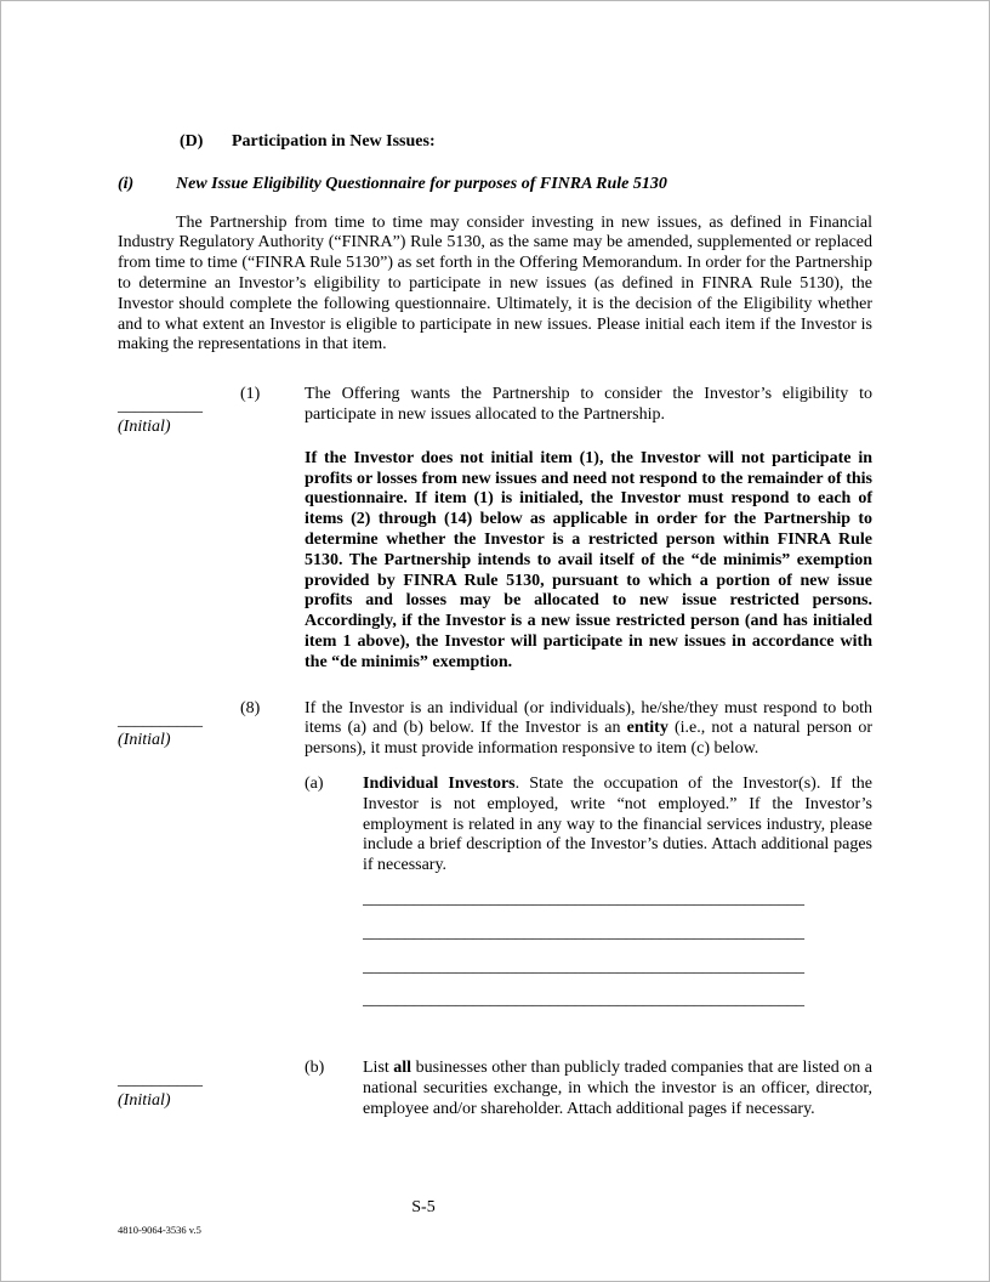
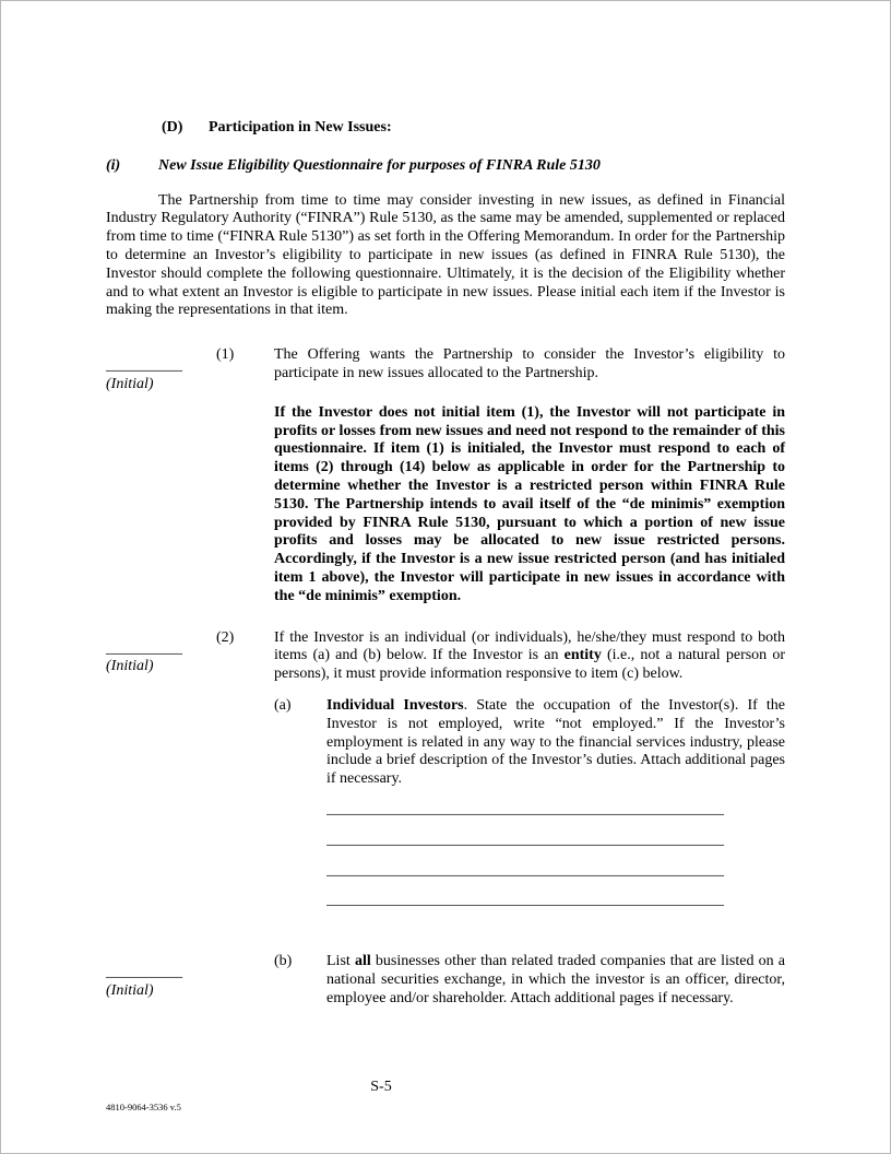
  (D) Participation in New Issues:
  (i) New Issue Eligibility Questionnaire for purposes of FINRA Rule 5130
  The Partnership from time to time may consider investing in new issues, as defined in Financial Industry Regulatory Authority (“FINRA”) Rule 5130, as the same may be amended, supplemented or replaced from time to time (“FINRA Rule 5130”) as set forth in the Offering Memorandum. In order for the Partnership to determine an Investor’s eligibility to participate in new issues (as defined in FINRA Rule 5130), the Investor should complete the following questionnaire. Ultimately, it is the decision of the Eligibility whether and to what extent an Investor is eligible to participate in new issues. Please initial each item if the Investor is making the representations in that item.
  __________
  (Initial)
  (1)
  The Offering wants the Partnership to consider the Investor’s eligibility to participate in new issues allocated to the Partnership.
  If the Investor does not initial item (1), the Investor will not participate in profits or losses from new issues and need not respond to the remainder of this questionnaire. If item (1) is initialed, the Investor must respond to each of items (2) through (14) below as applicable in order for the Partnership to determine whether the Investor is a restricted person within FINRA Rule 5130. The Partnership intends to avail itself of the “de minimis” exemption provided by FINRA Rule 5130, pursuant to which a portion of new issue profits and losses may be allocated to new issue restricted persons. Accordingly, if the Investor is a new issue restricted person (and has initialed item 1 above), the Investor will participate in new issues in accordance with the “de minimis” exemption.
  __________
  (Initial)
- (8)
+ (2)
  If the Investor is an individual (or individuals), he/she/they must respond to both items (a) and (b) below. If the Investor is an entity (i.e., not a natural person or persons), it must provide information responsive to item (c) below.
  (a)
  Individual Investors. State the occupation of the Investor(s). If the Investor is not employed, write “not employed.” If the Investor’s employment is related in any way to the financial services industry, please include a brief description of the Investor’s duties. Attach additional pages if necessary.
  ____________________________________________________
  ____________________________________________________
  ____________________________________________________
  ____________________________________________________
  __________
  (Initial)
  (b)
- List all businesses other than publicly traded companies that are listed on a national securities exchange, in which the investor is an officer, director, employee and/or shareholder. Attach additional pages if necessary.
+ List all businesses other than related traded companies that are listed on a national securities exchange, in which the investor is an officer, director, employee and/or shareholder. Attach additional pages if necessary.
  S-5
  4810-9064-3536 v.5
